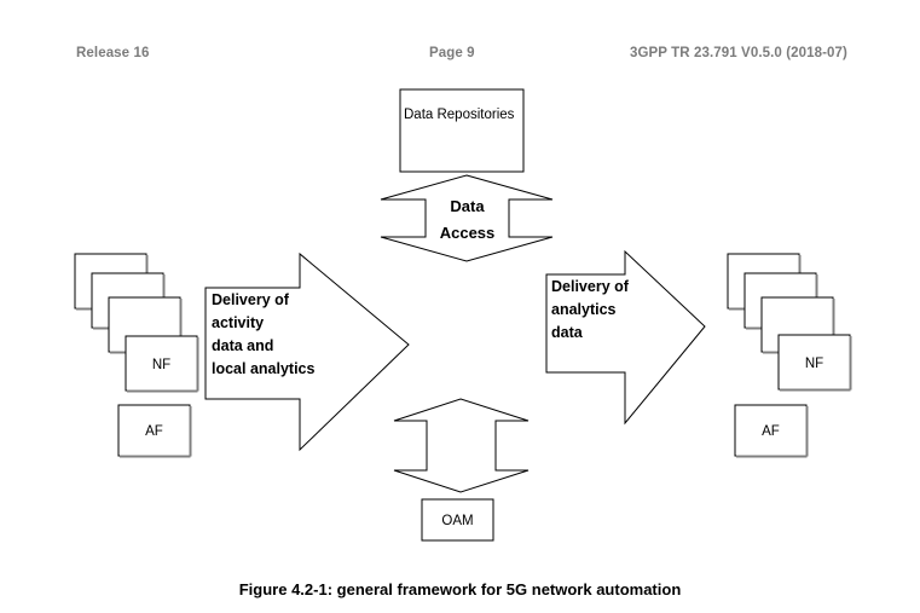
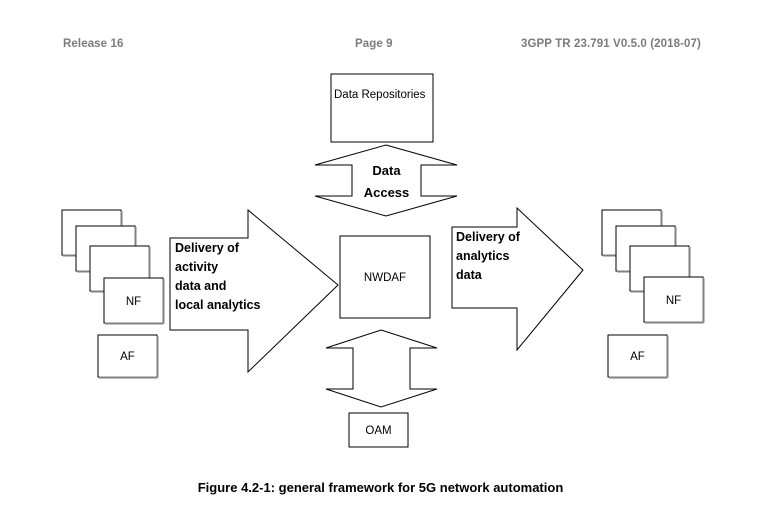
  Release 16
  Page 9
  3GPP TR 23.791 V0.5.0 (2018-07)
  NF
  AF
  Delivery of
  activity
  data and
  local analytics
  Data Repositories
  Data
  Access
+ NWDAF
  OAM
  Delivery of
  analytics
  data
  NF
  AF
  Figure 4.2-1: general framework for 5G network automation
